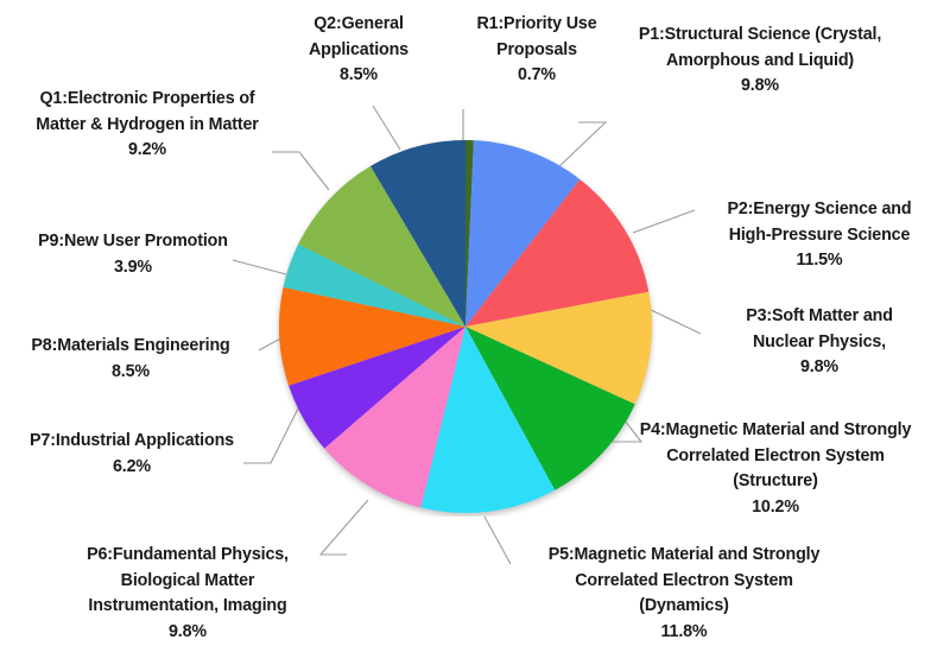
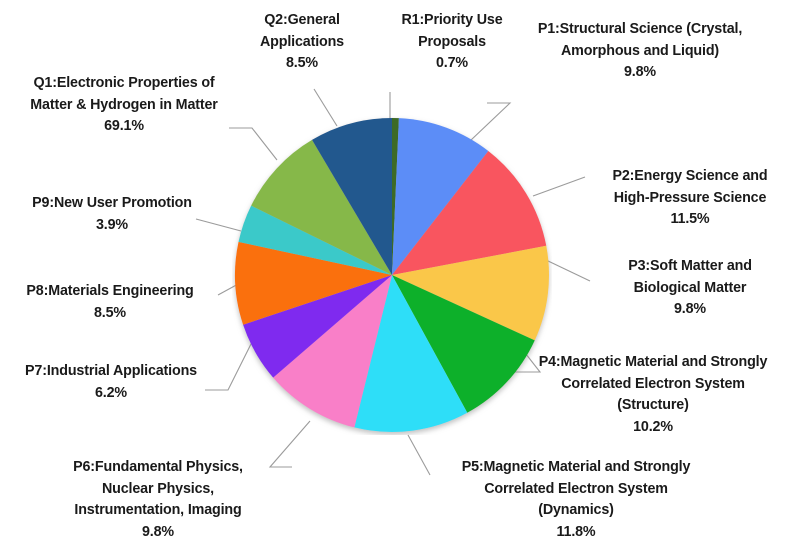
  Q2:General
  Applications
  8.5%
  R1:Priority Use
  Proposals
  0.7%
  P1:Structural Science (Crystal,
  Amorphous and Liquid)
  9.8%
  Q1:Electronic Properties of
  Matter & Hydrogen in Matter
- 9.2%
+ 69.1%
  P2:Energy Science and
  High-Pressure Science
  11.5%
  P9:New User Promotion
  3.9%
  P3:Soft Matter and
- Nuclear Physics,
+ Biological Matter
  9.8%
  P8:Materials Engineering
  8.5%
  P7:Industrial Applications
  6.2%
  P4:Magnetic Material and Strongly
  Correlated Electron System
  (Structure)
  10.2%
  P5:Magnetic Material and Strongly
  Correlated Electron System
  (Dynamics)
  11.8%
  P6:Fundamental Physics,
- Biological Matter
+ Nuclear Physics,
  Instrumentation, Imaging
  9.8%
